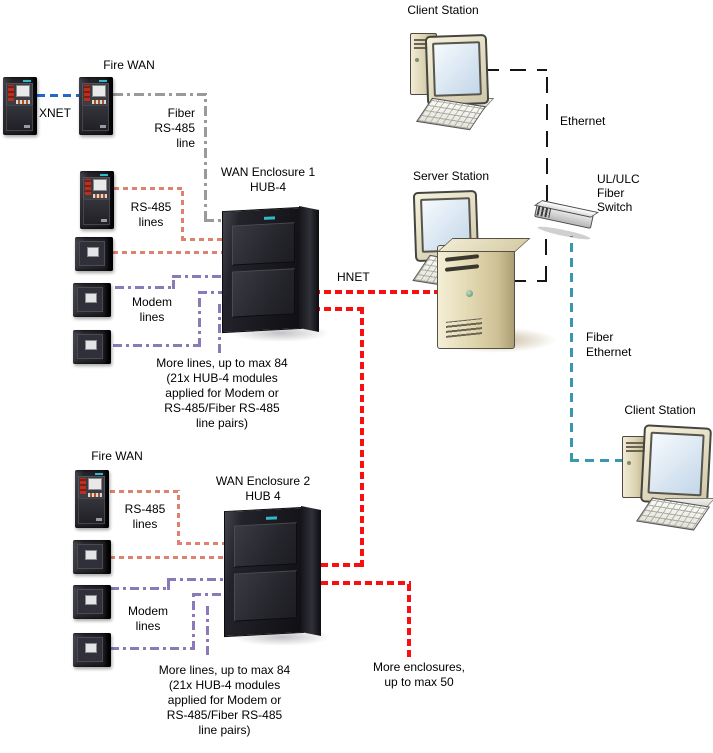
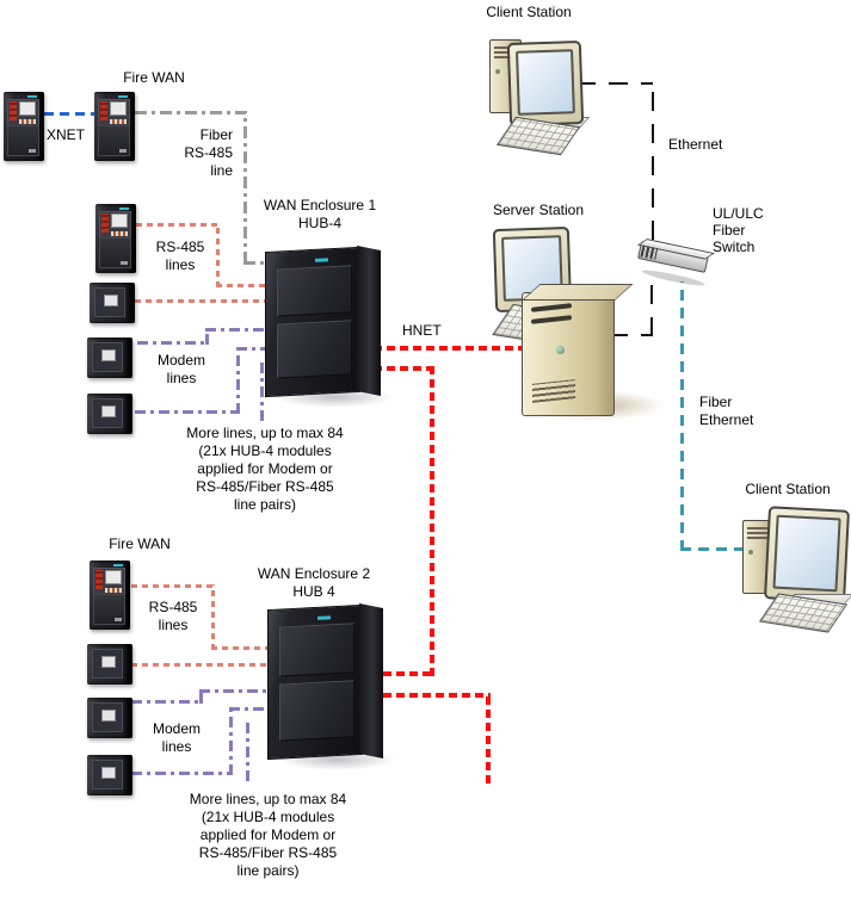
  Fire WAN
  XNET
  Fiber
  RS-485
  line
  WAN Enclosure 1
  HUB-4
  RS-485
  lines
  Modem
  lines
  More lines, up to max 84
  (21x HUB-4 modules
  applied for Modem or
  RS-485/Fiber RS-485
  line pairs)
  HNET
  Client Station
  Ethernet
  Server Station
  UL/ULC
  Fiber
  Switch
  Fiber
  Ethernet
  Client Station
  Fire WAN
  WAN Enclosure 2
  HUB 4
  RS-485
  lines
  Modem
  lines
  More lines, up to max 84
  (21x HUB-4 modules
  applied for Modem or
  RS-485/Fiber RS-485
  line pairs)
- More enclosures,
- up to max 50
